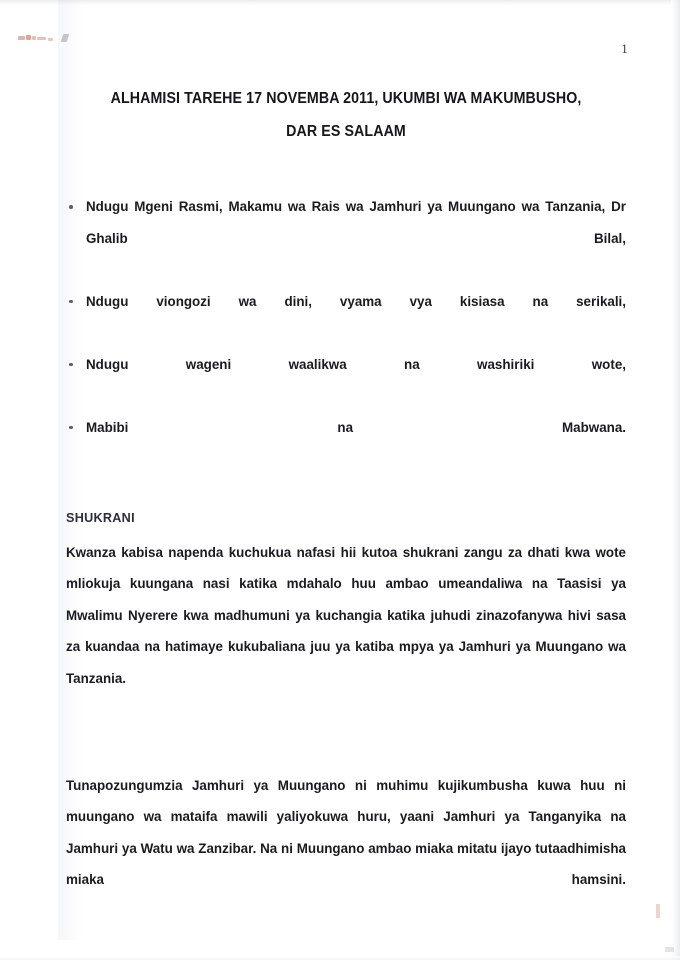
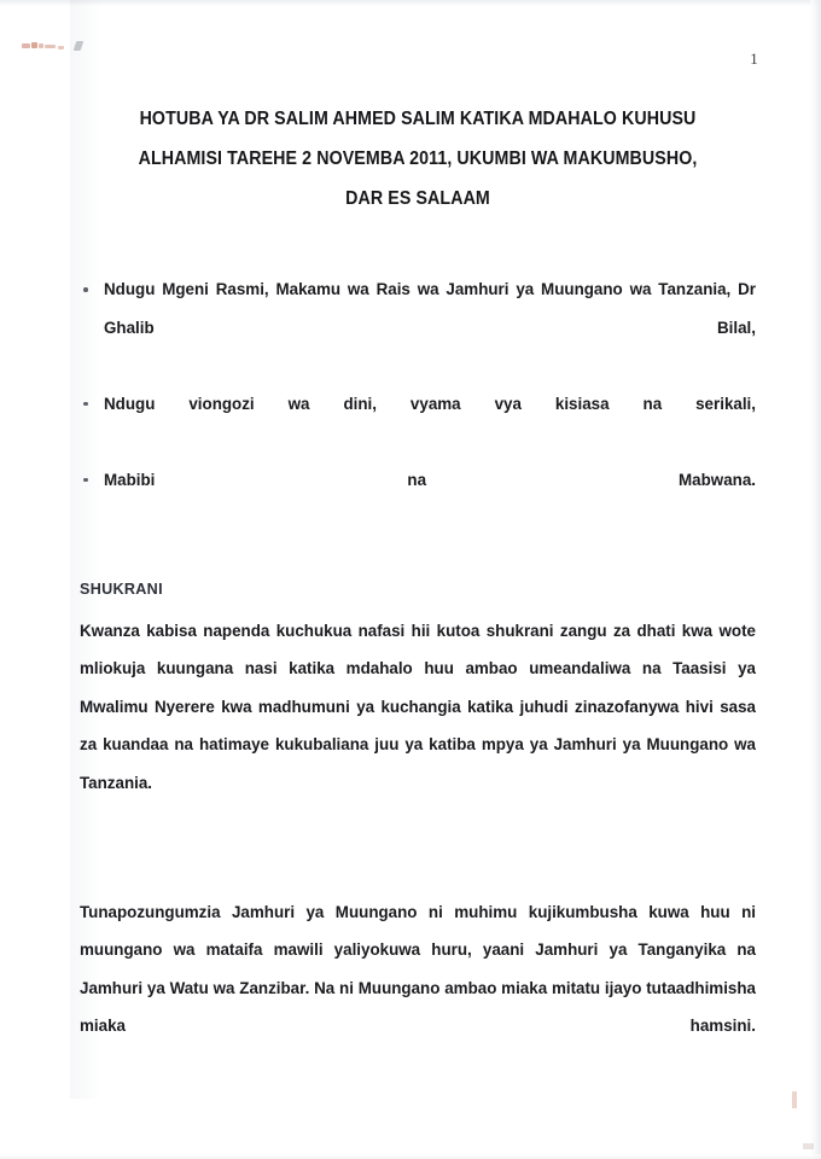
+ HOTUBA YA DR SALIM AHMED SALIM KATIKA MDAHALO KUHUSU
- ALHAMISI TAREHE 17 NOVEMBA 2011, UKUMBI WA MAKUMBUSHO,
+ ALHAMISI TAREHE 2 NOVEMBA 2011, UKUMBI WA MAKUMBUSHO,
  DAR ES SALAAM
  Ndugu Mgeni Rasmi, Makamu wa Rais wa Jamhuri ya Muungano wa Tanzania, Dr Ghalib Bilal,
  Ndugu viongozi wa dini, vyama vya kisiasa na serikali,
- Ndugu wageni waalikwa na washiriki wote,
  Mabibi na Mabwana.
  UKRANI
  anza kabisa napenda kuchukua nafasi hii kutoa shukrani zangu za dhati kwa wote okuja kuungana nasi katika mdahalo huu ambao umeandaliwa na Taasisi ya alimu Nyerere kwa madhumuni ya kuchangia katika juhudi zinazofanywa hivi sasa kuandaa na hatimaye kukubaliana juu ya katiba mpya ya Jamhuri ya Muungano wa nzania.
  napozungumzia Jamhuri ya Muungano ni muhimu kujikumbusha kuwa huu ni ungano wa mataifa mawili yaliyokuwa huru, yaani Jamhuri ya Tanganyika na mhuri ya Watu wa Zanzibar. Na ni Muungano ambao miaka mitatu ijayo tutaadhimisha aka hamsini.
